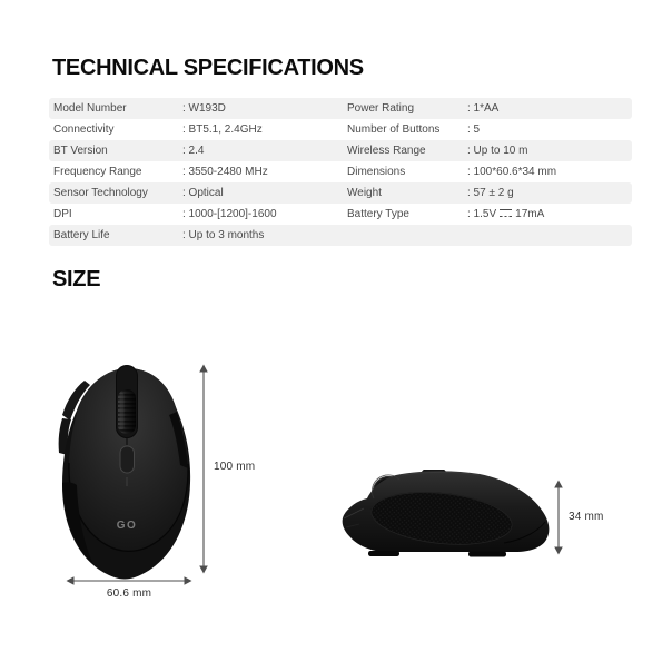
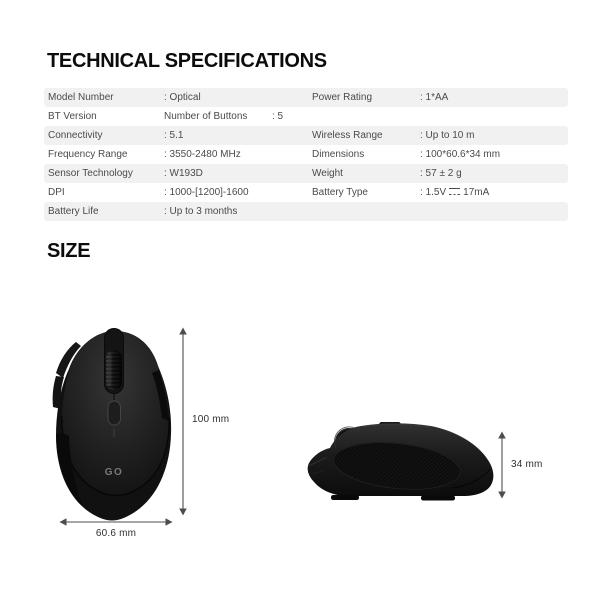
  TECHNICAL SPECIFICATIONS
  Model Number
- : W193D
+ : Optical
  Power Rating
  : 1*AA
- Connectivity
+ BT Version
- : BT5.1, 2.4GHz
  Number of Buttons
  : 5
- BT Version
+ Connectivity
- : 2.4
+ : 5.1
  Wireless Range
  : Up to 10 m
  Frequency Range
  : 3550-2480 MHz
  Dimensions
  : 100*60.6*34 mm
  Sensor Technology
- : Optical
+ : W193D
  Weight
  : 57 ± 2 g
  DPI
  : 1000-[1200]-1600
  Battery Type
  : 1.5V
  17mA
  Battery Life
  : Up to 3 months
  SIZE
  GO
  100 mm
  60.6 mm
  34 mm
